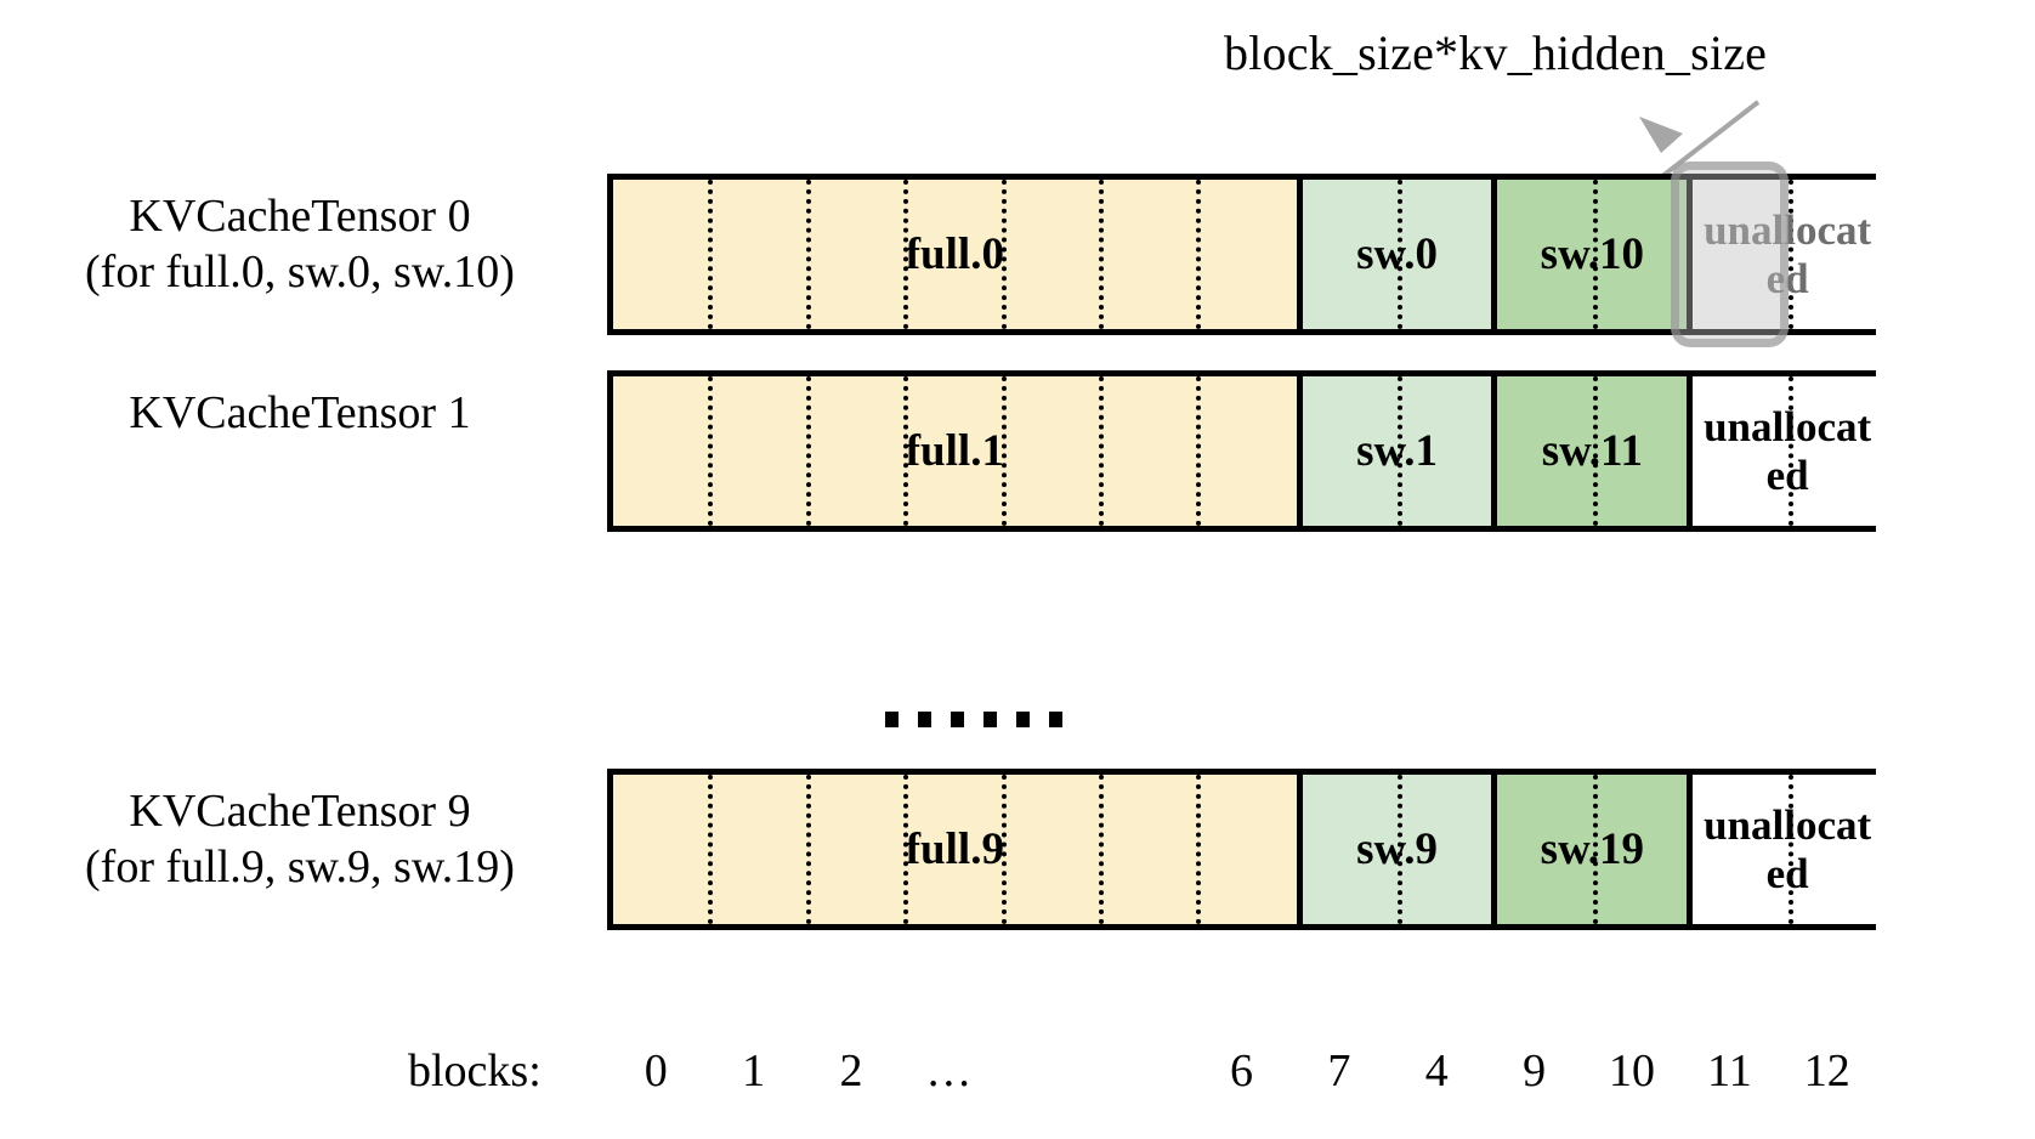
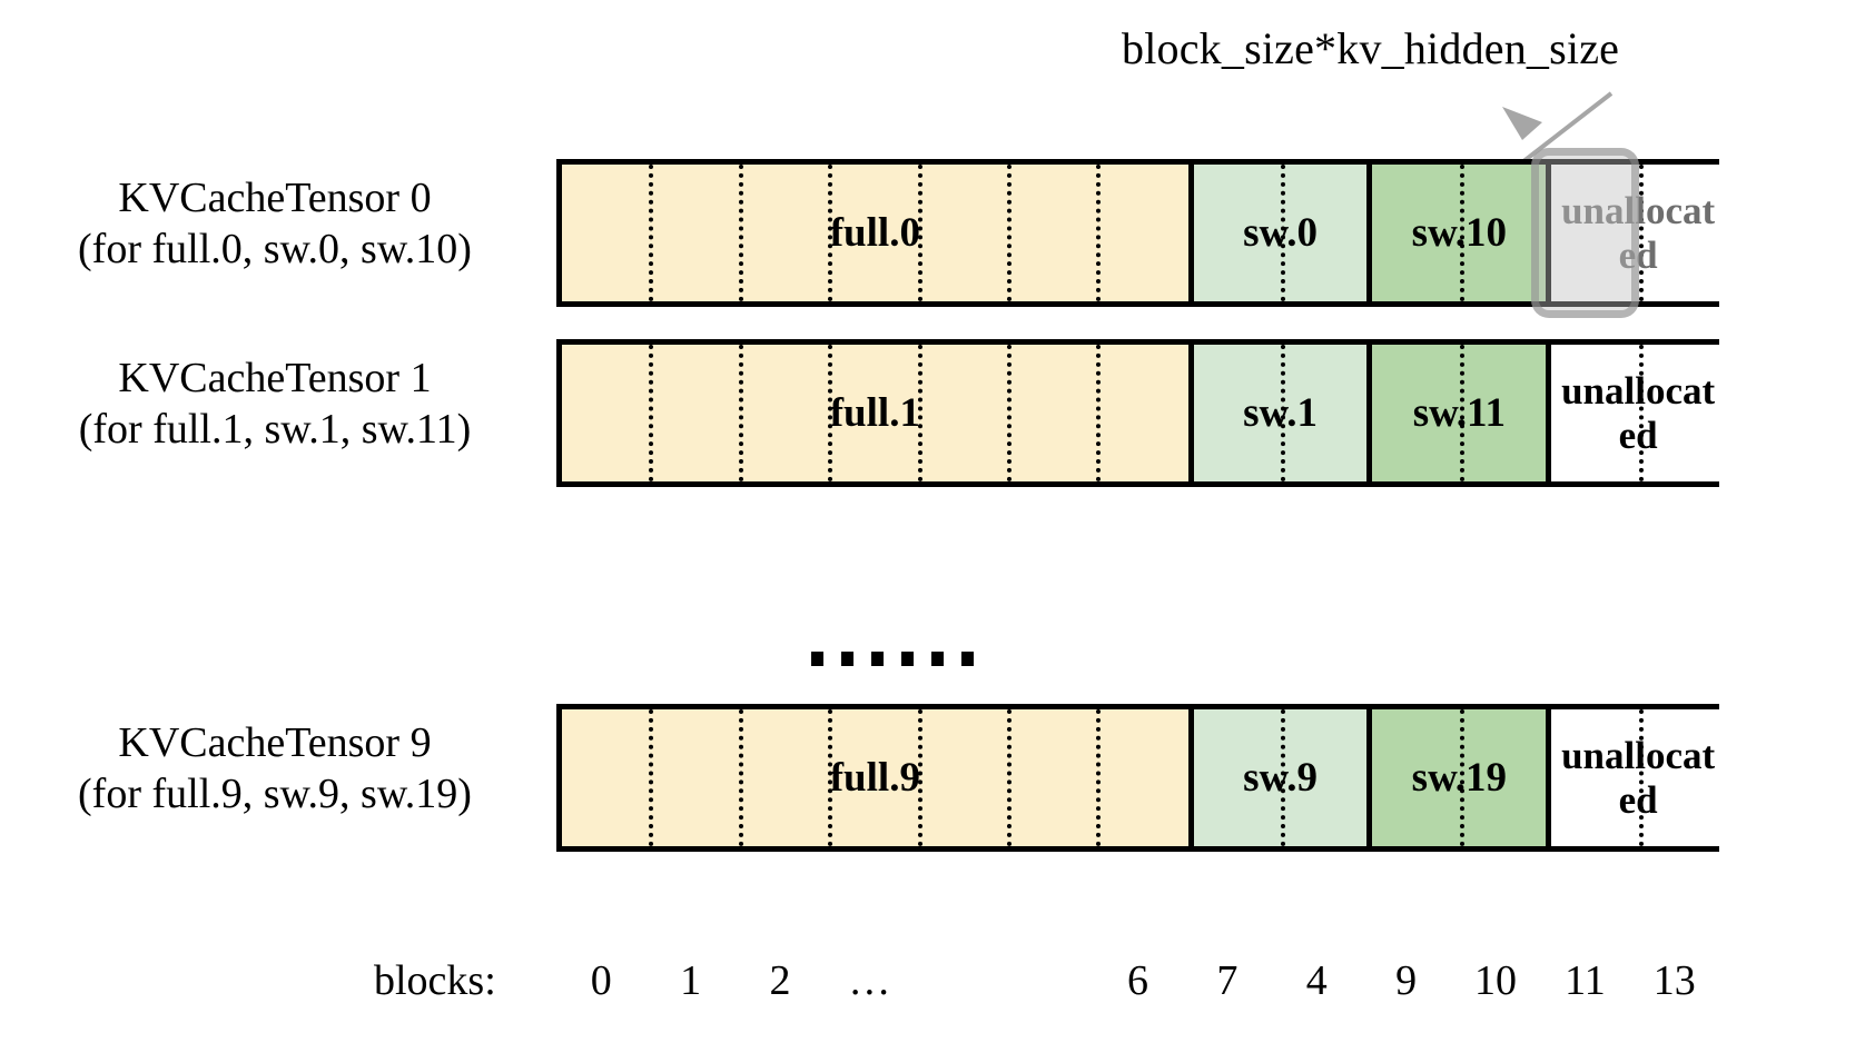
  block_size*kv_hidden_size
  KVCacheTensor 0
  (for full.0, sw.0, sw.10)
  full.0
  sw.0
  sw.10
  unallocated
  KVCacheTensor 1
+ (for full.1, sw.1, sw.11)
  full.1
  sw.1
  sw.11
  unallocated
  KVCacheTensor 9
  (for full.9, sw.9, sw.19)
  full.9
  sw.9
  sw.19
  unallocated
  blocks:
  0
  1
  2
  …
  6
  7
  4
  9
  10
  11
- 12
+ 13
